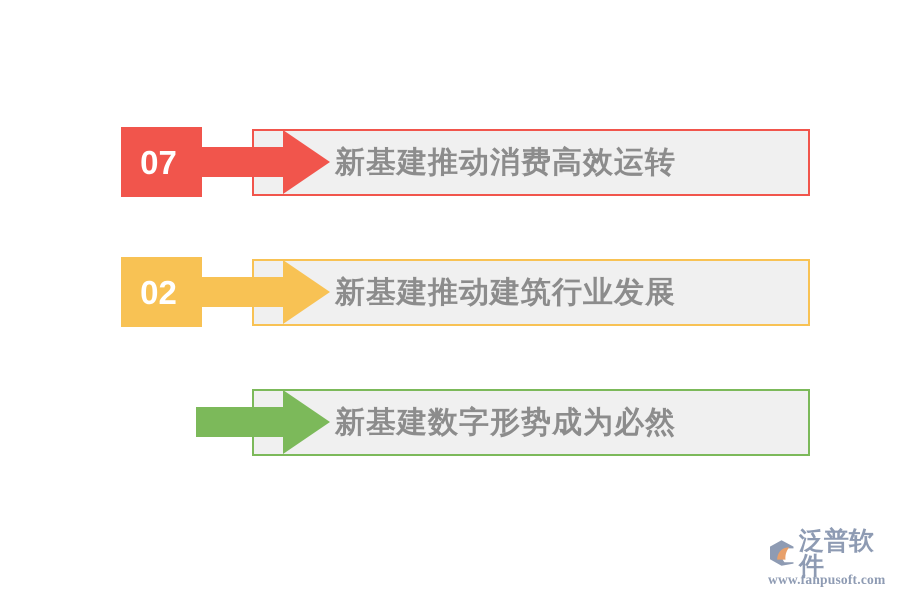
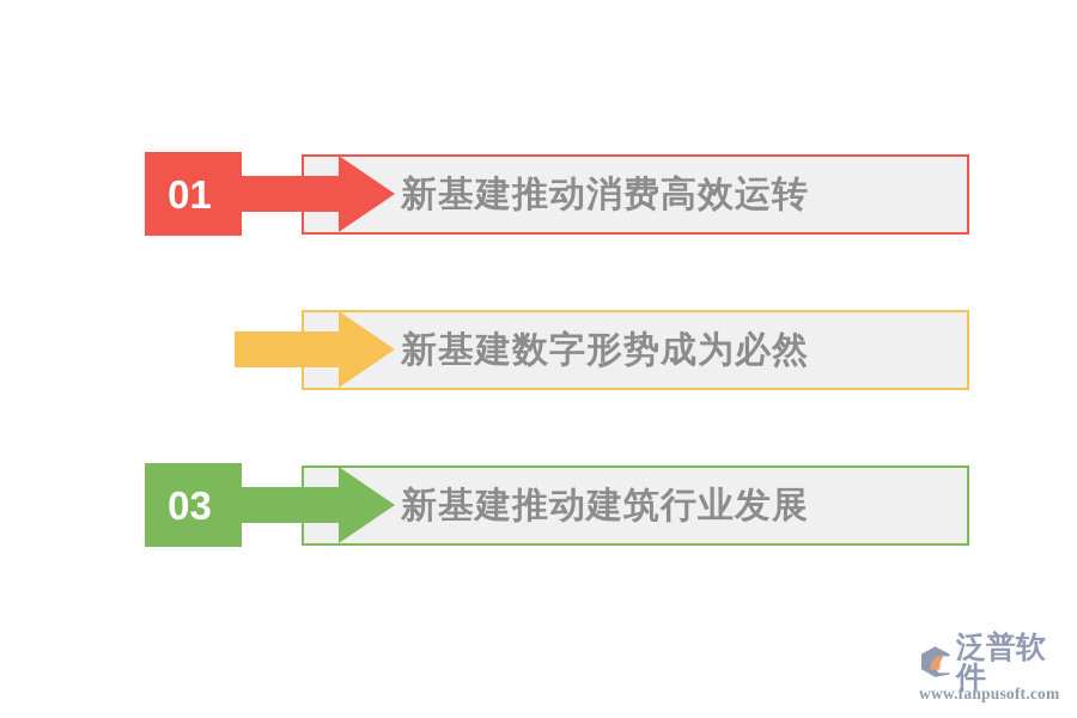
- 07
+ 01
  新基建推动消费高效运转
- 02
- 新基建推动建筑行业发展
+ 新基建数字形势成为必然
+ 03
- 新基建数字形势成为必然
+ 新基建推动建筑行业发展
  泛普软件
  www.fanpusoft.com
